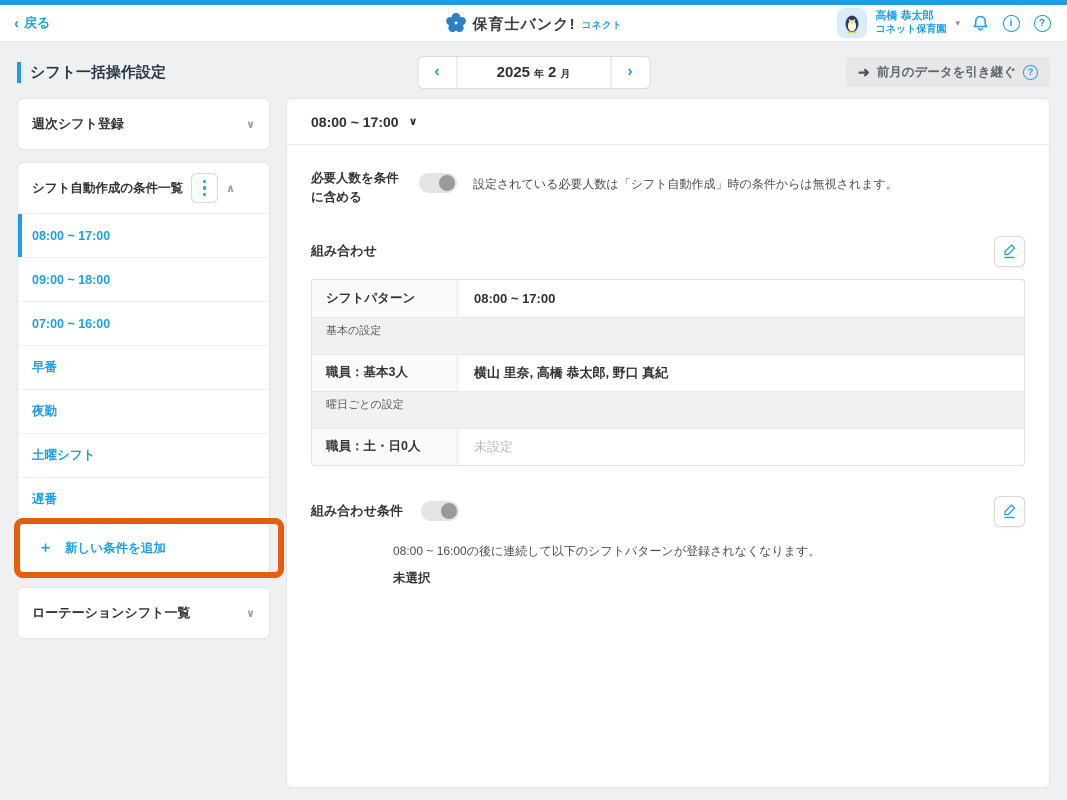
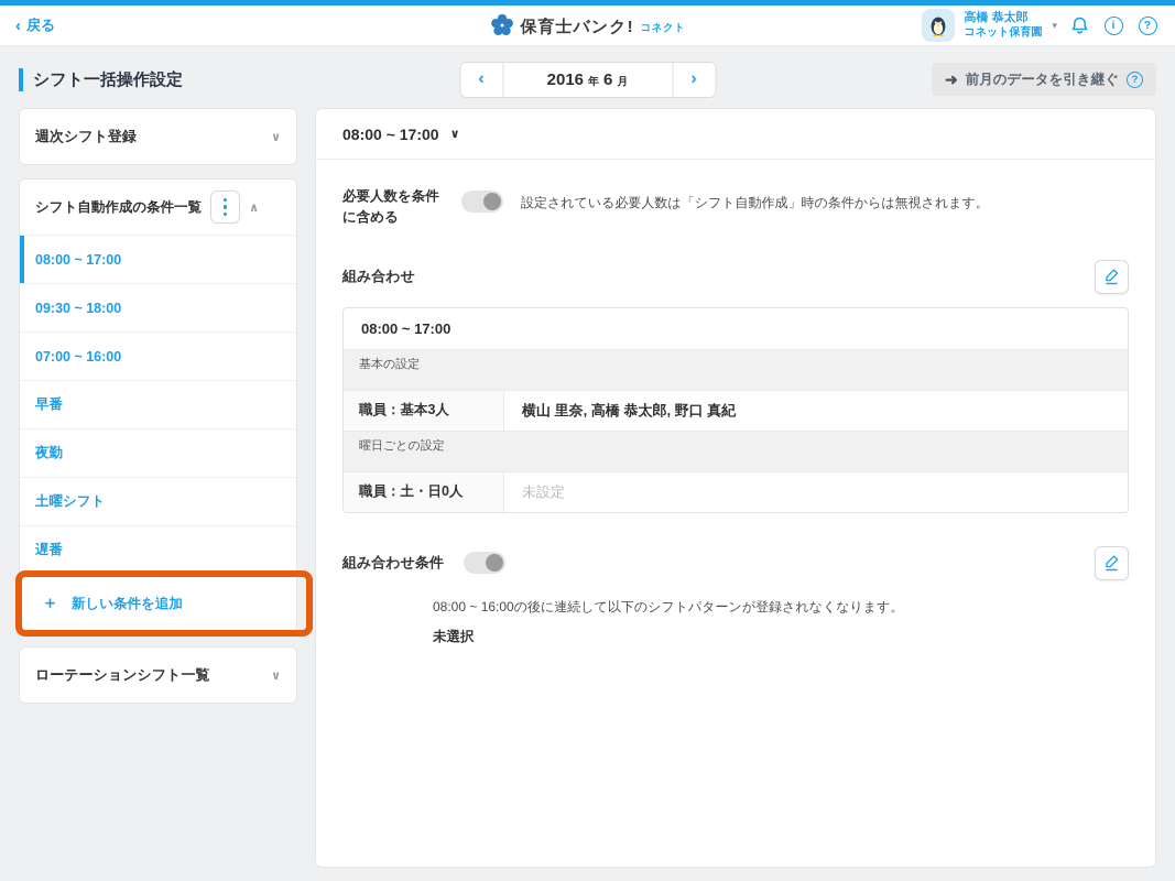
  ‹
  戻る
  保育士バンク!
  コネクト
  高橋 恭太郎
  コネット保育園
  ▾
  i
  ?
  シフト一括操作設定
  ‹
- 2025
+ 2016
  年
- 2
+ 6
  月
  ›
  ➜
  前月のデータを引き継ぐ
  ?
  週次シフト登録
  ∨
  シフト自動作成の条件一覧
  ∧
  08:00 ~ 17:00
- 09:00 ~ 18:00
+ 09:30 ~ 18:00
  07:00 ~ 16:00
  早番
  夜勤
  土曜シフト
  遅番
  ＋
  新しい条件を追加
  ローテーションシフト一覧
  ∨
  08:00 ~ 17:00
  ∨
  必要人数を条件に含める
  設定されている必要人数は「シフト自動作成」時の条件からは無視されます。
  組み合わせ
- シフトパターン
  08:00 ~ 17:00
  基本の設定
  職員：基本3人
  横山 里奈, 高橋 恭太郎, 野口 真紀
  曜日ごとの設定
  職員：土・日0人
  未設定
  組み合わせ条件
  08:00 ~ 16:00の後に連続して以下のシフトパターンが登録されなくなります。
  未選択
